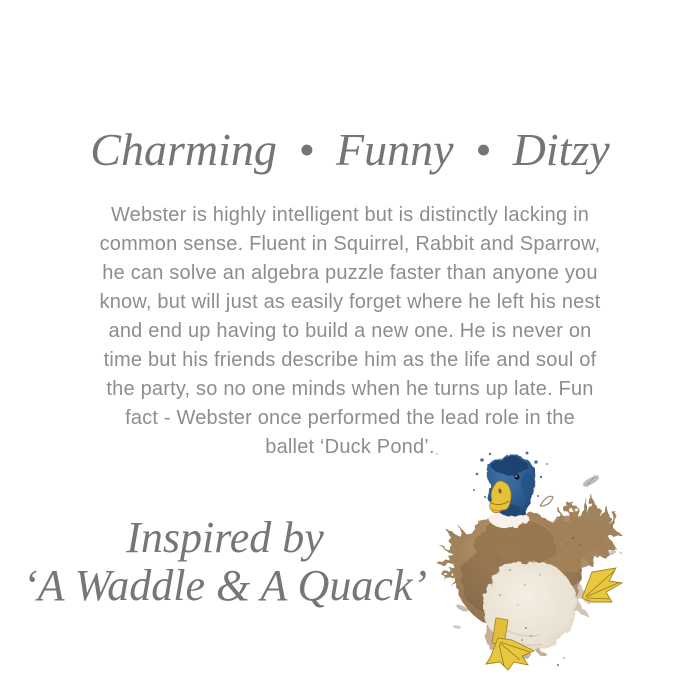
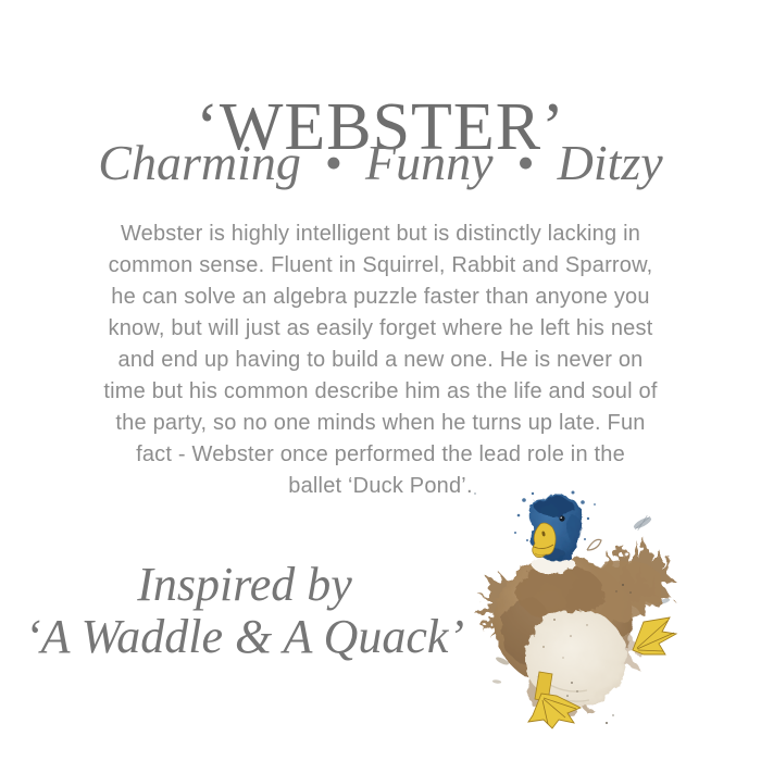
+ ‘WEBSTER’
  Charming • Funny • Ditzy
  Webster is highly intelligent but is distinctly lacking in
  common sense. Fluent in Squirrel, Rabbit and Sparrow,
  he can solve an algebra puzzle faster than anyone you
  know, but will just as easily forget where he left his nest
  and end up having to build a new one. He is never on
- time but his friends describe him as the life and soul of
+ time but his common describe him as the life and soul of
  the party, so no one minds when he turns up late. Fun
  fact - Webster once performed the lead role in the
  ballet ‘Duck Pond’.
  Inspired by
  ‘A Waddle & A Quack’
